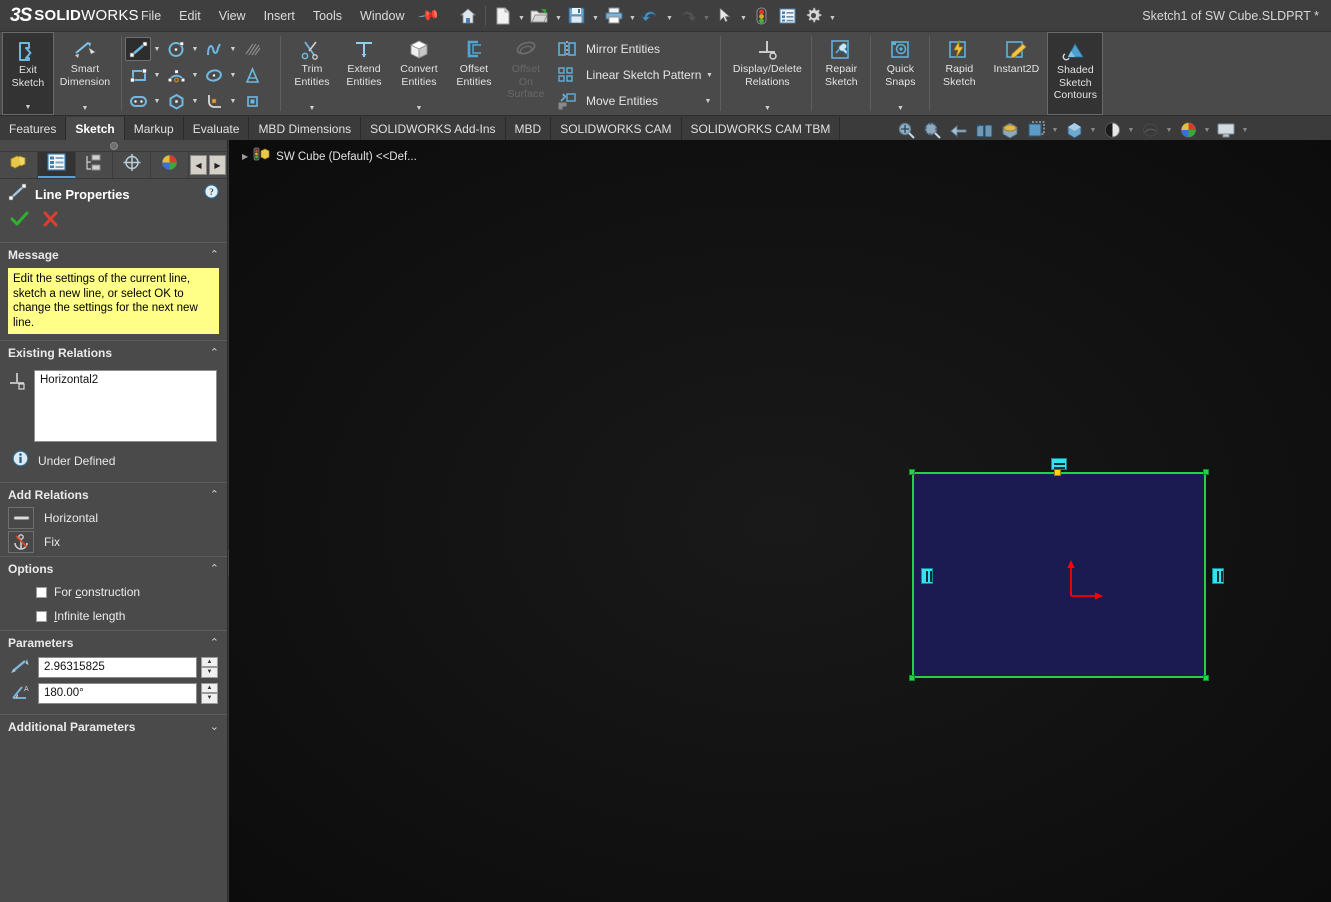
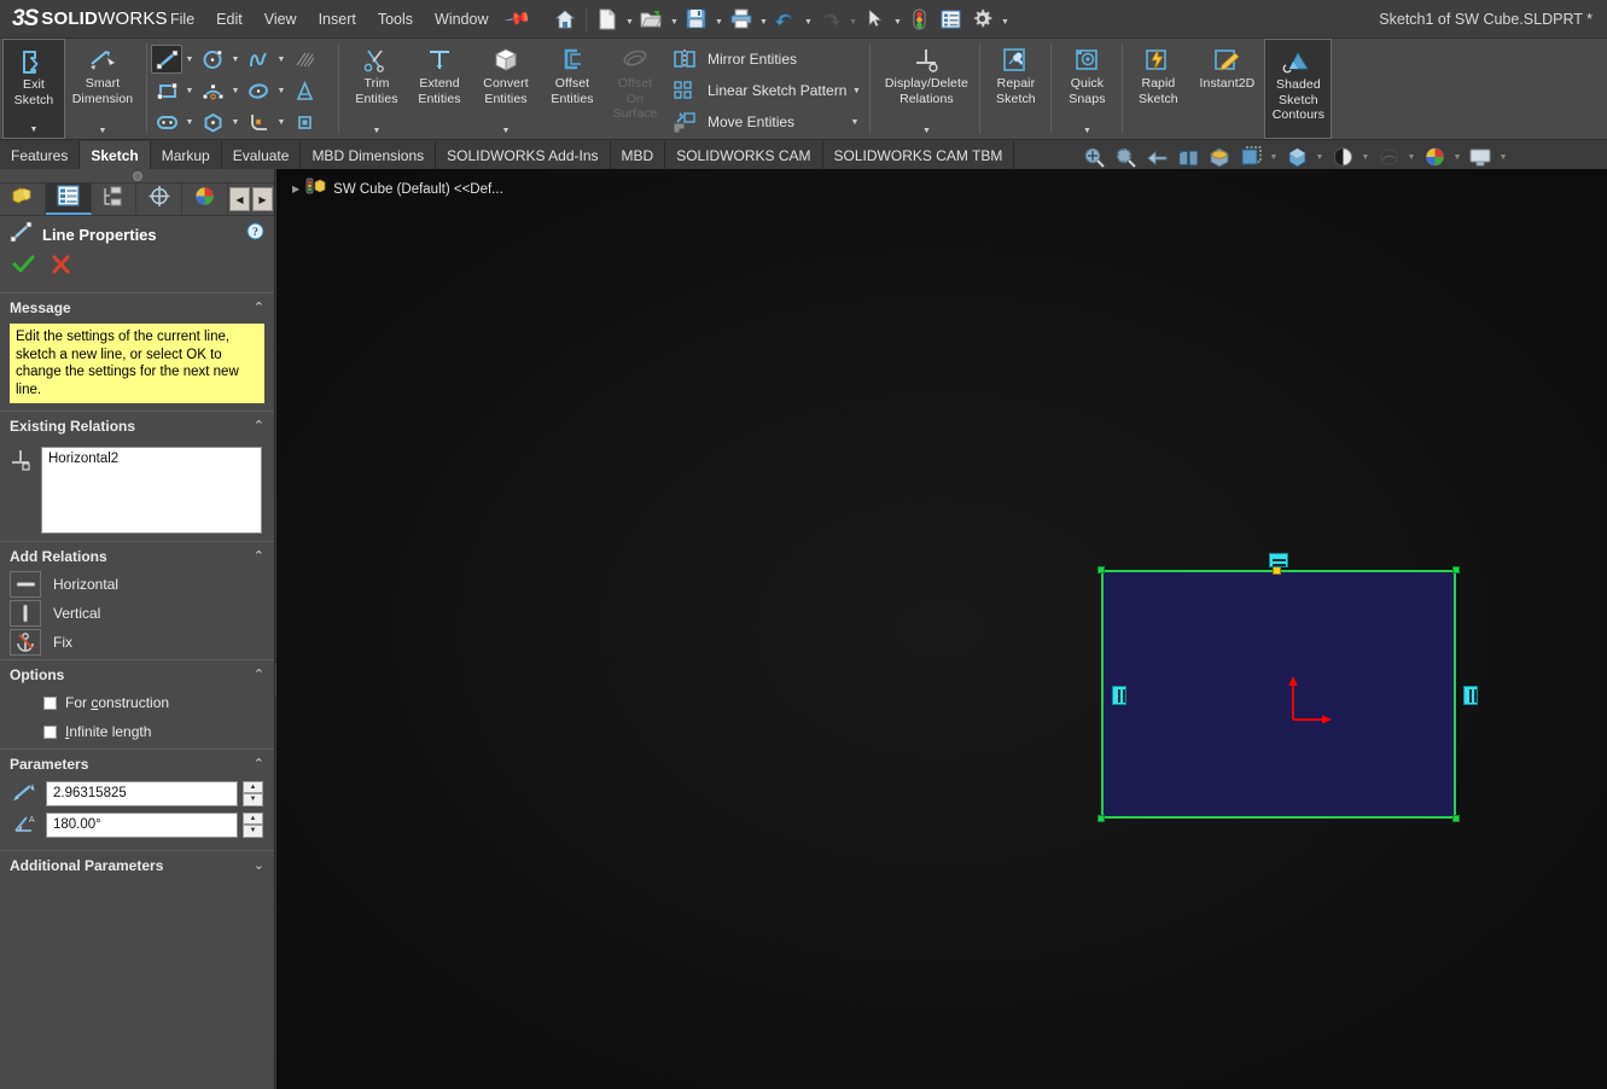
  3S
  SOLIDWORKS
  File
  Edit
  View
  Insert
  Tools
  Window
  Sketch1 of SW Cube.SLDPRT *
  Exit
  Sketch
  Smart
  Dimension
  Trim
  Entities
  Extend
  Entities
  Convert
  Entities
  Offset
  Entities
  Offset
  On
  Surface
  Mirror Entities
  Linear Sketch Pattern
  Move Entities
  Display/Delete
  Relations
  Repair
  Sketch
  Quick
  Snaps
  Rapid
  Sketch
  Instant2D
  Shaded
  Sketch
  Contours
  Features
  Sketch
  Markup
  Evaluate
  MBD Dimensions
  SOLIDWORKS Add-Ins
  MBD
  SOLIDWORKS CAM
  SOLIDWORKS CAM TBM
  ◀
  ▶
  Line Properties
  ?
  Message
  ⌃
  Edit the settings of the current line, sketch a new line, or select OK to change the settings for the next new line.
  Existing Relations
  ⌃
  Horizontal2
- Under Defined
  Add Relations
  ⌃
  Horizontal
+ Vertical
  Fix
  Options
  ⌃
  For construction
  Infinite length
  Parameters
  ⌃
  2.96315825
  180.00°
  Additional Parameters
  ⌄
  ▶
  SW Cube (Default) <<Def...
